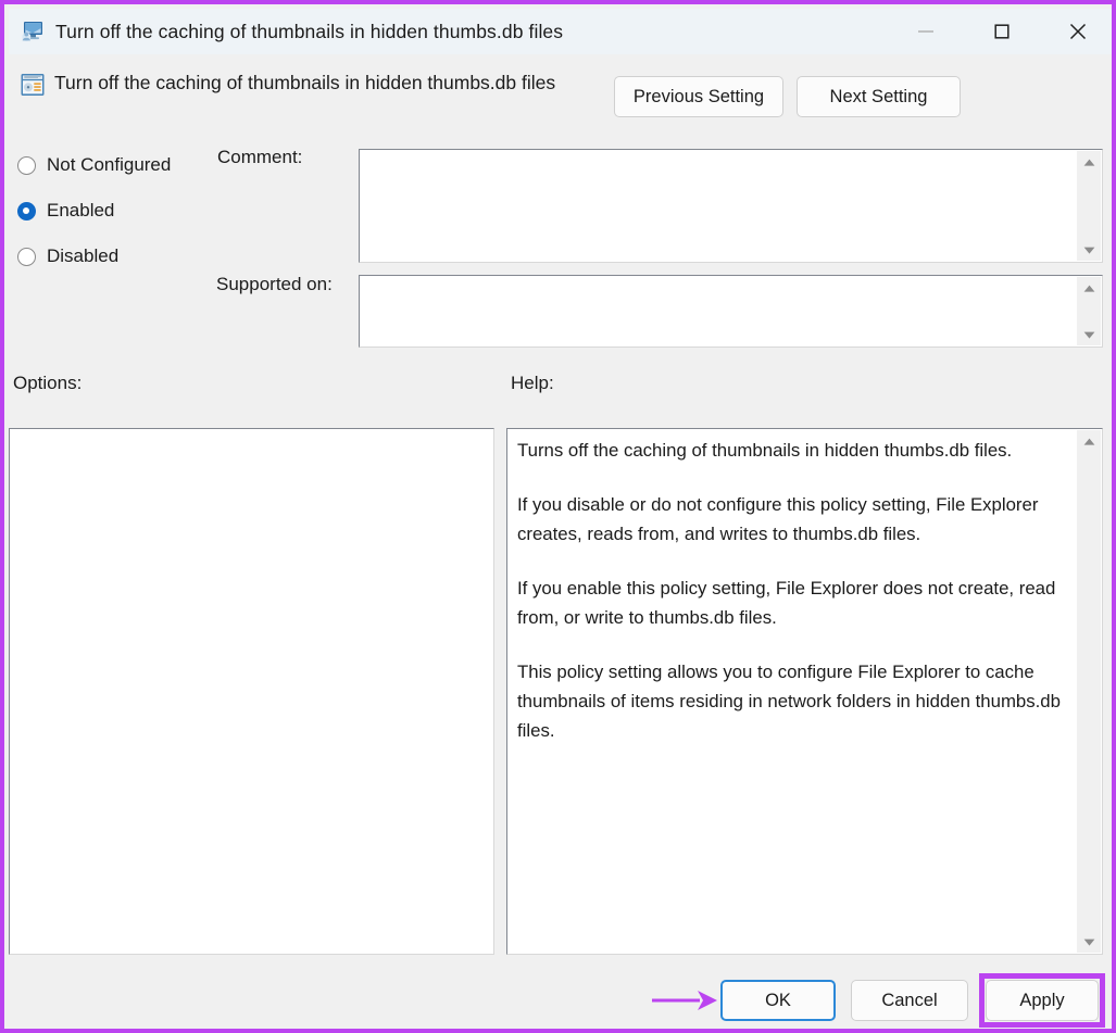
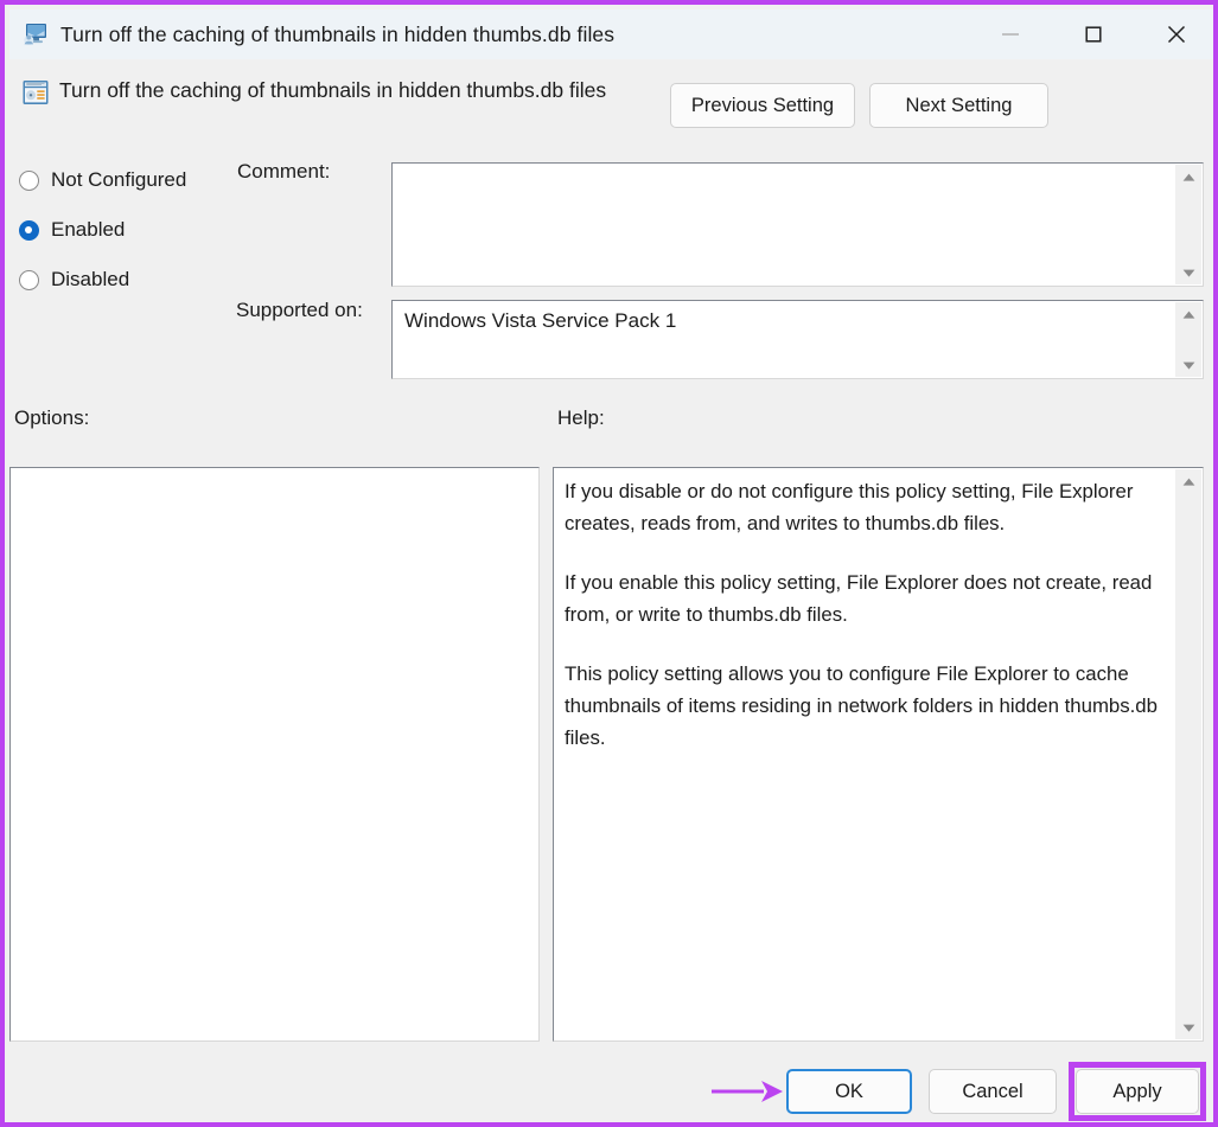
  Turn off the caching of thumbnails in hidden thumbs.db files
  Turn off the caching of thumbnails in hidden thumbs.db files
  Previous Setting
  Next Setting
  Not Configured
  Enabled
  Disabled
  Comment:
  Supported on:
+ Windows Vista Service Pack 1
  Options:
  Help:
- Turns off the caching of thumbnails in hidden thumbs.db files.
  If you disable or do not configure this policy setting, File Explorer creates, reads from, and writes to thumbs.db files.
  If you enable this policy setting, File Explorer does not create, read from, or write to thumbs.db files.
  This policy setting allows you to configure File Explorer to cache thumbnails of items residing in network folders in hidden thumbs.db files.
  OK
  Cancel
  Apply
